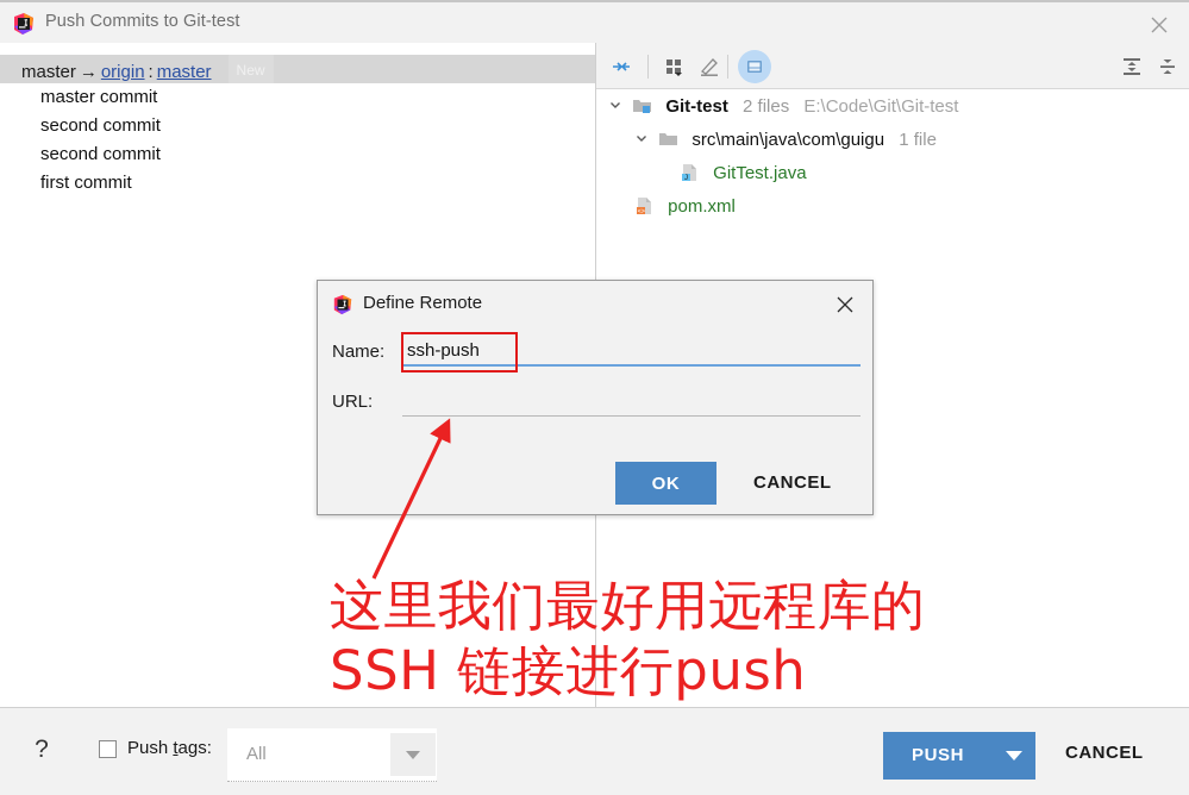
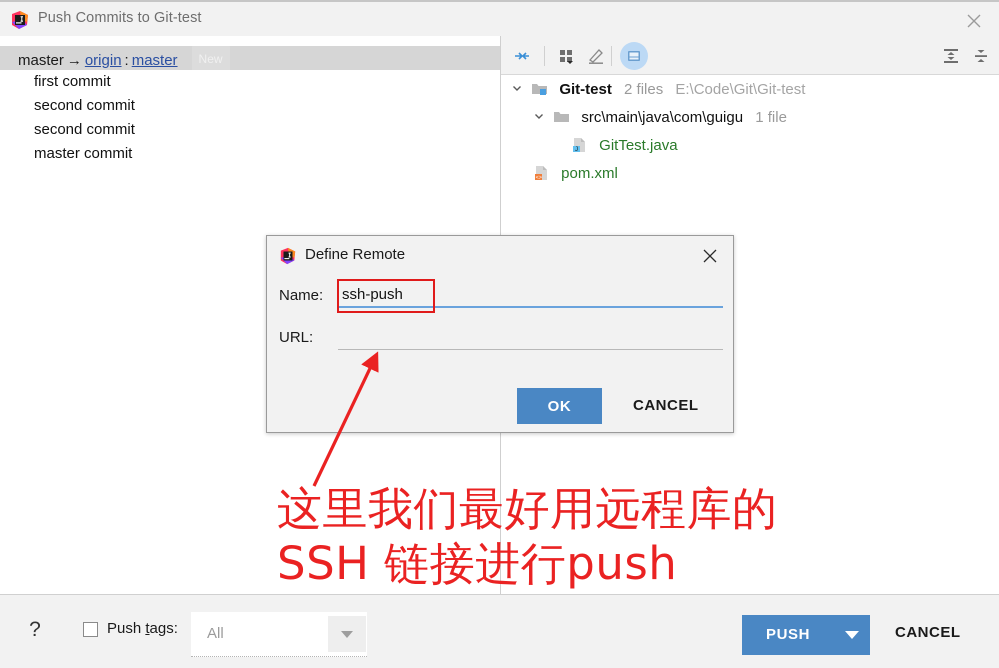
  Push Commits to Git-test
  master → origin : master
- master commit
+ first commit
  second commit
  second commit
- first commit
+ master commit
  Git-test 2 files E:\Code\Git\Git-test
  src\main\java\com\guigu 1 file
  GitTest.java
  pom.xml
  Define Remote
  Name:
  ssh-push
  URL:
  OK
  CANCEL
  这里我们最好用远程库的 SSH 链接进行push
  ?
  Push tags:
  All
  PUSH
  CANCEL
